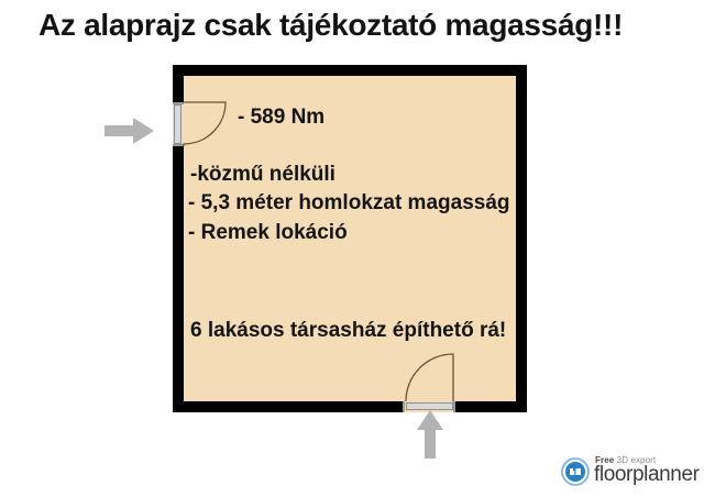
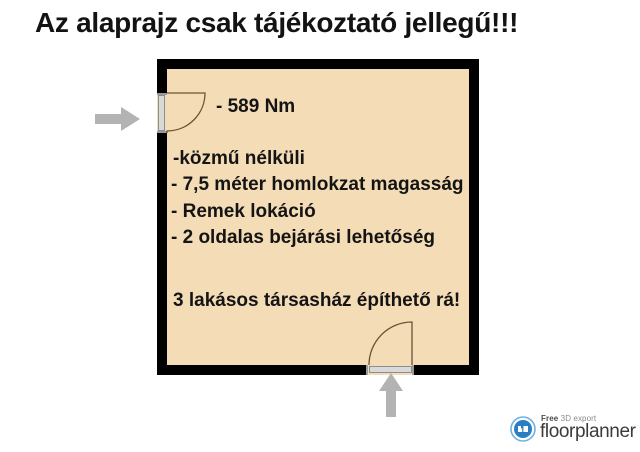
- Az alaprajz csak tájékoztató magasság!!!
+ Az alaprajz csak tájékoztató jellegű!!!
  - 589 Nm
  -közmű nélküli
- - 5,3 méter homlokzat magasság
+ - 7,5 méter homlokzat magasság
  - Remek lokáció
+ - 2 oldalas bejárási lehetőség
- 6 lakásos társasház építhető rá!
+ 3 lakásos társasház építhető rá!
  Free 3D export
  floorplanner
